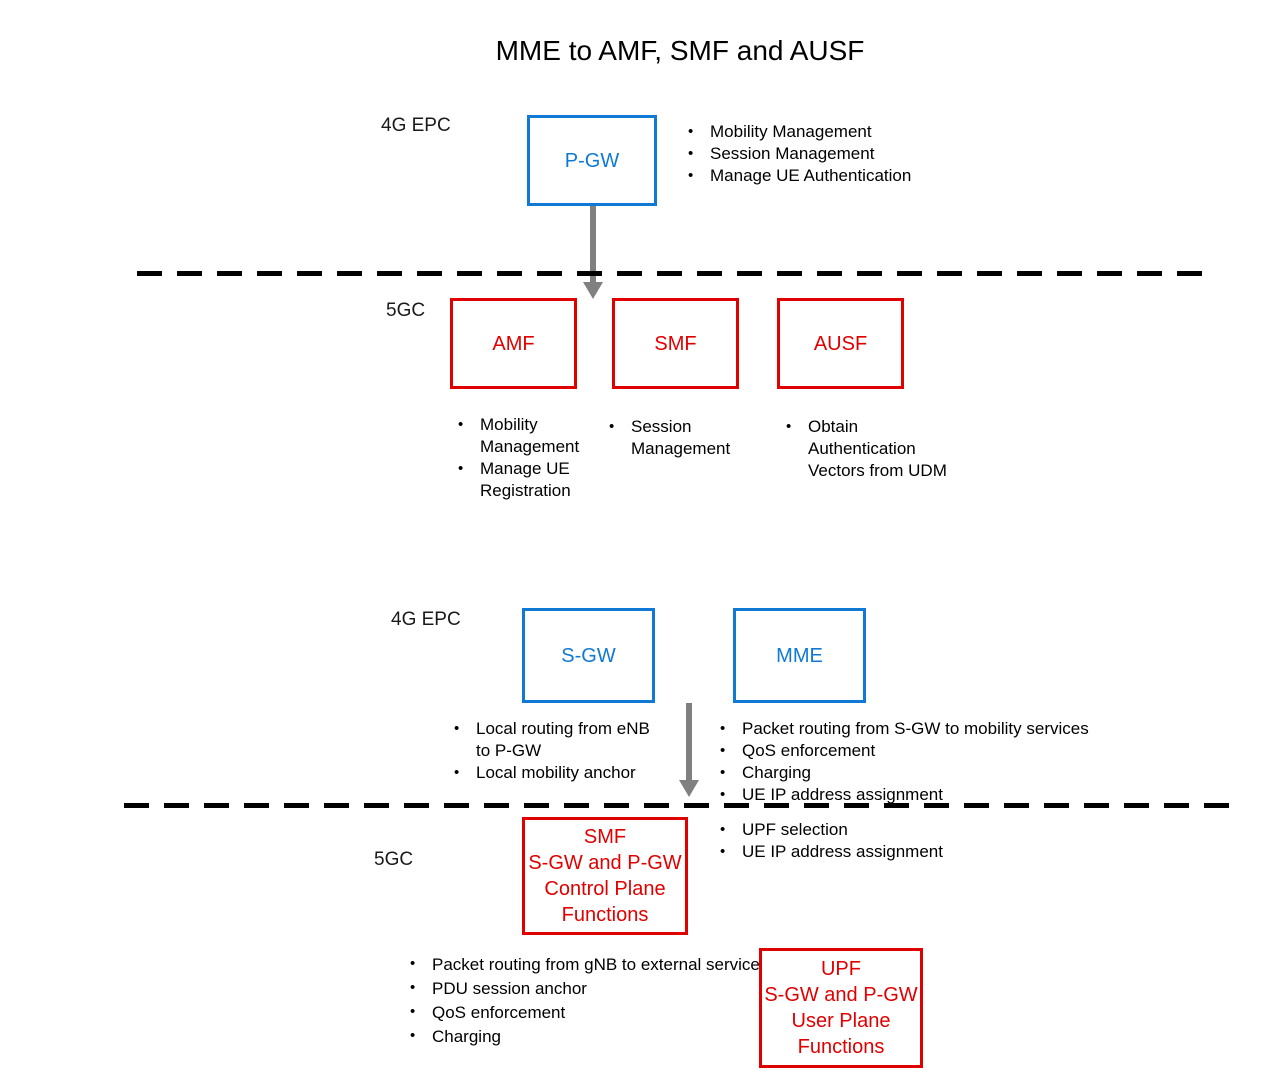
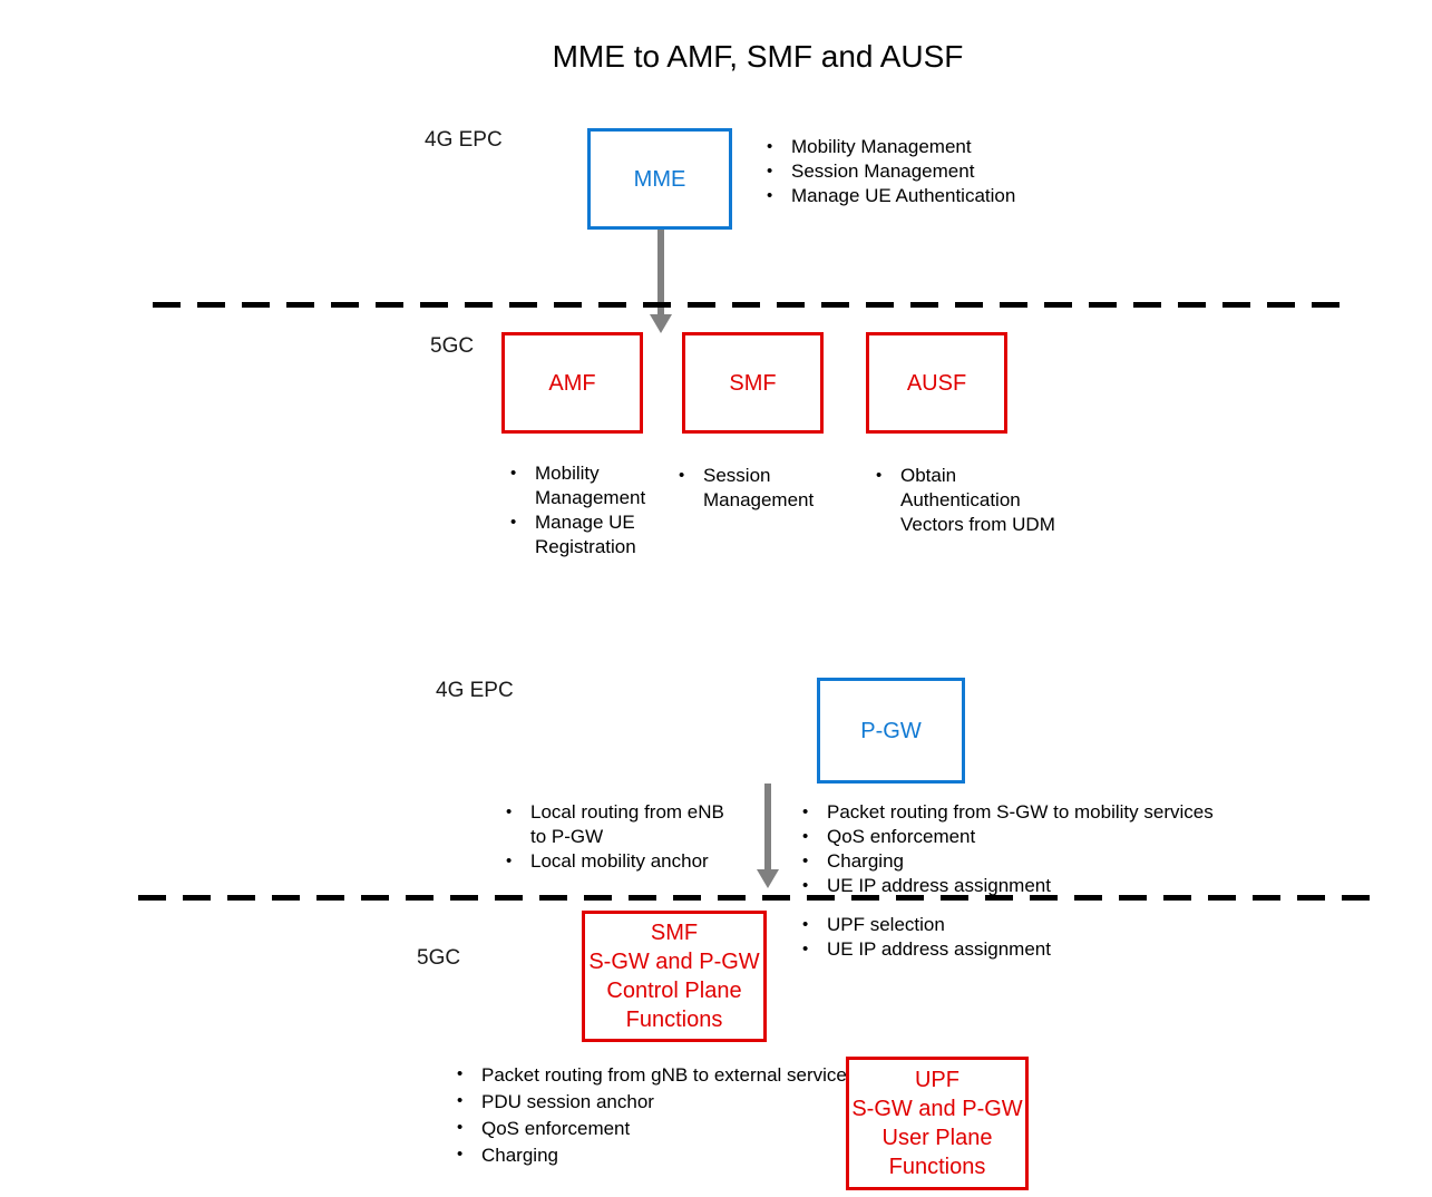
  MME to AMF, SMF and AUSF
  4G EPC
- P-GW
+ MME
  Mobility Management
  Session Management
  Manage UE Authentication
  5GC
  AMF
  SMF
  AUSF
  Mobility Management
  Manage UE Registration
  Session Management
  Obtain Authentication Vectors from UDM
  4G EPC
- S-GW
- MME
+ P-GW
  Local routing from eNB to P-GW
  Local mobility anchor
  Packet routing from S-GW to mobility services
  QoS enforcement
  Charging
  UE IP address assignment
  5GC
  SMF
  S-GW and P-GW
  Control Plane
  Functions
  UPF selection
  UE IP address assignment
  Packet routing from gNB to external service
  PDU session anchor
  QoS enforcement
  Charging
  UPF
  S-GW and P-GW
  User Plane
  Functions
